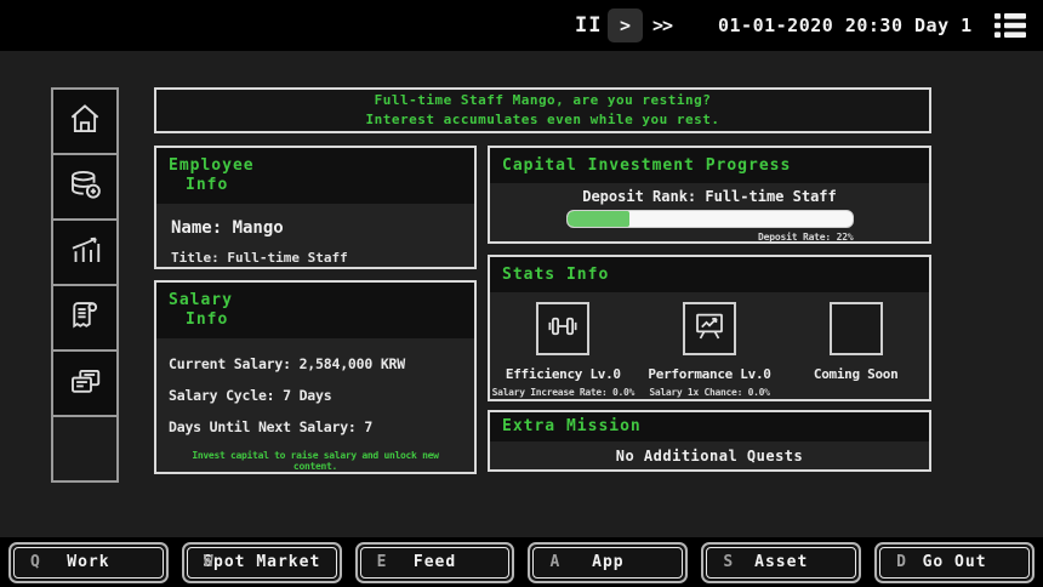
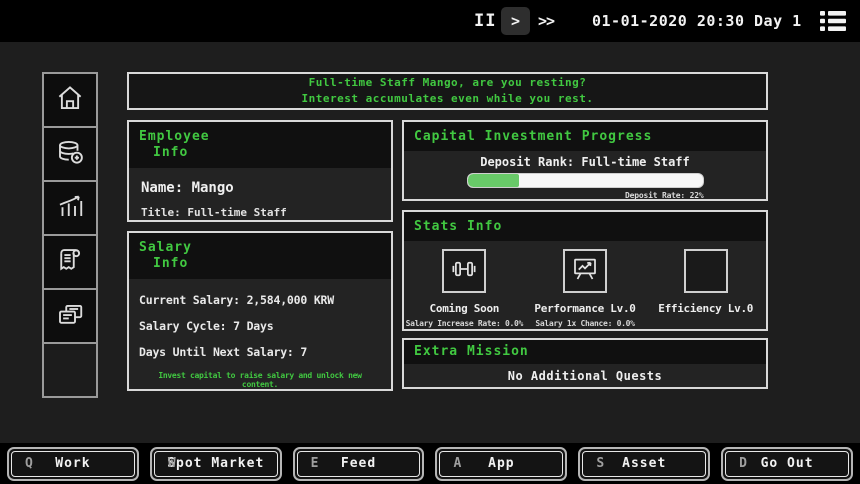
  II
  >
  >>
  01-01-2020 20:30 Day 1
  Full-time Staff Mango, are you resting?
  Interest accumulates even while you rest.
  Employee
  Info
  Name: Mango
  Title: Full-time Staff
  Salary
  Info
  Current Salary: 2,584,000 KRW
  Salary Cycle: 7 Days
  Days Until Next Salary: 7
  Invest capital to raise salary and unlock new content.
  Capital Investment Progress
  Deposit Rank: Full-time Staff
  Deposit Rate: 22%
  Stats Info
- Efficiency Lv.0
+ Coming Soon
  Salary Increase Rate: 0.0%
  Performance Lv.0
  Salary 1x Chance: 0.0%
- Coming Soon
+ Efficiency Lv.0
  Extra Mission
  No Additional Quests
  Q
  Work
  W
  Spot Market
  E
  Feed
  A
  App
  S
  Asset
  D
  Go Out
